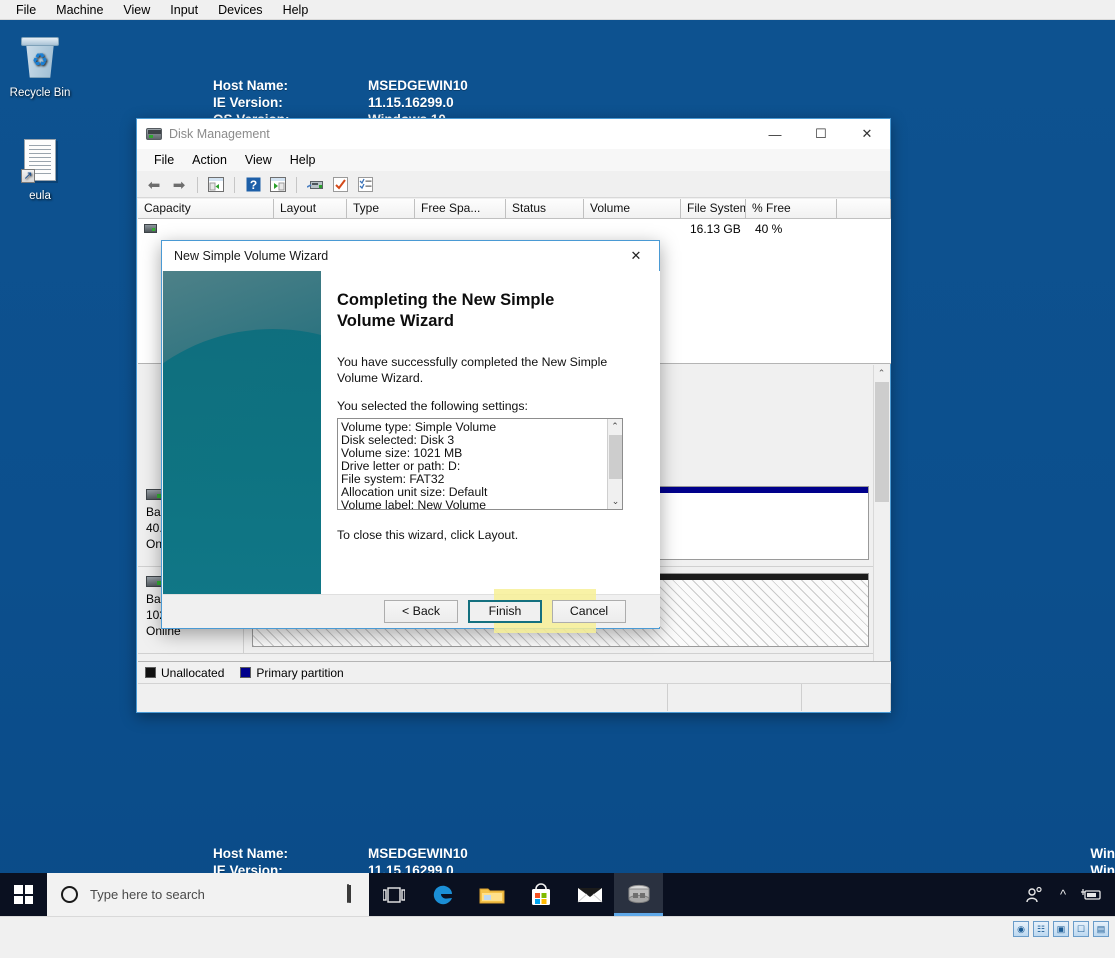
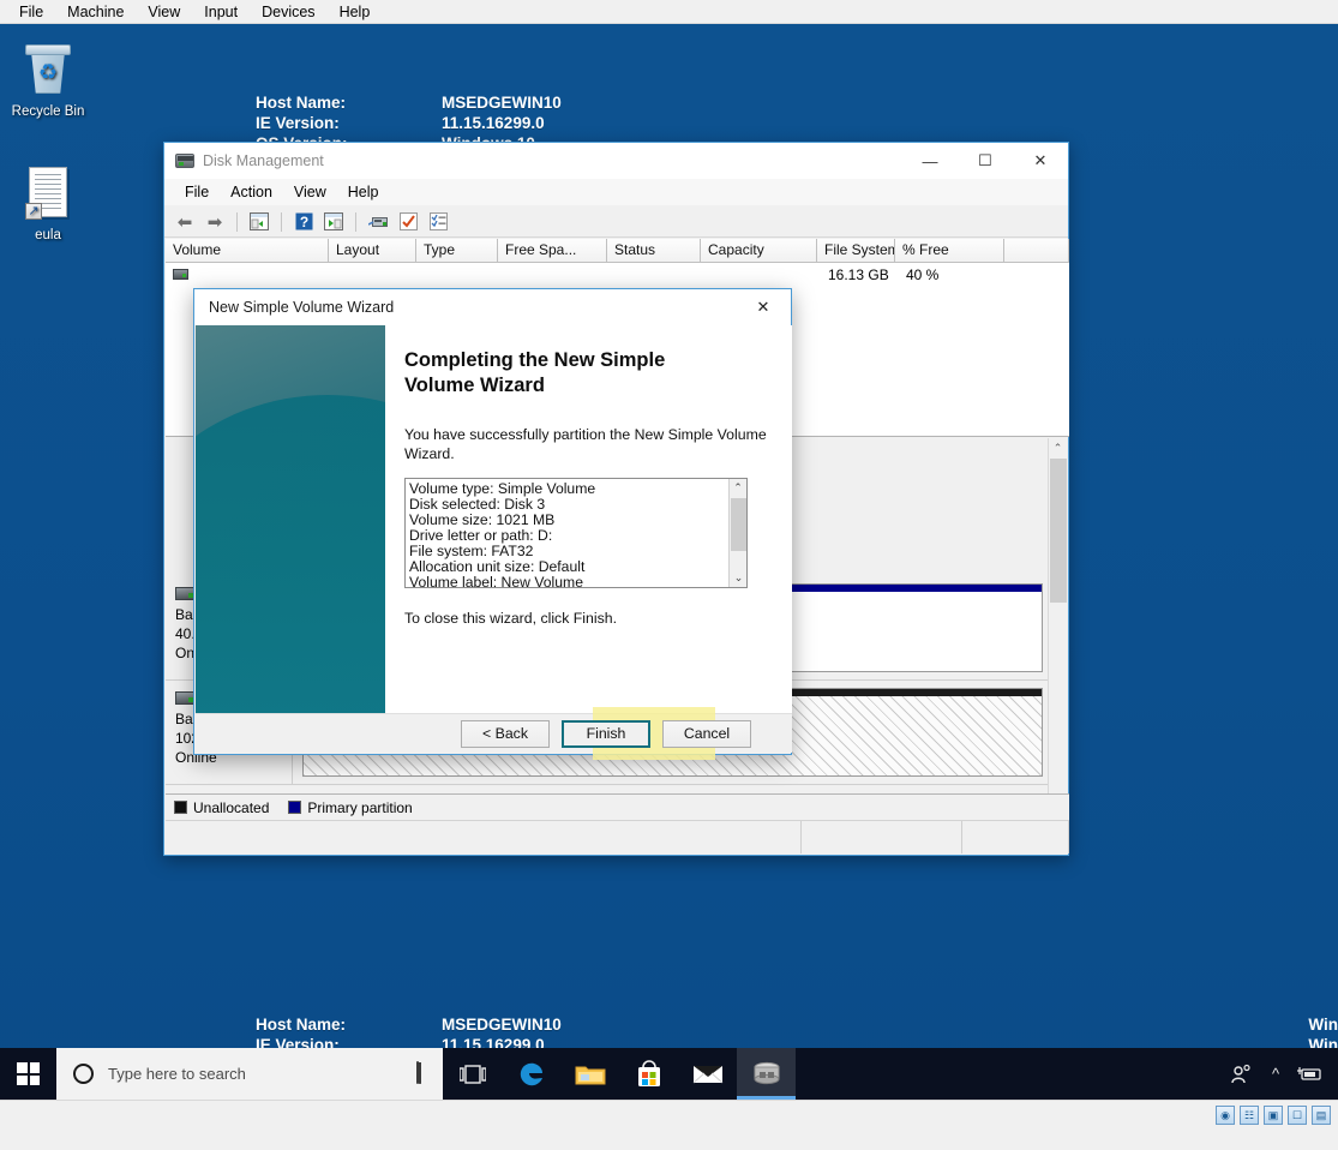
  File
  Machine
  View
  Input
  Devices
  Help
  Host Name: MSEDGEWIN10
  IE Version: 11.15.16299.0
  Host Name: MSEDGEWIN10
  IE Version: 11.15.16299.0
  Win
  Win
  ♻
  Recycle Bin
  ↗
  eula
  Disk Management
  —
  ☐
  ✕
  File
  Action
  View
  Help
  ⬅
  ➡
  ?
- Capacity
+ Volume
  Layout
  Type
  Free Spa...
  Status
- Volume
+ Capacity
  File System
  % Free
  16.13 GB
  40 %
  Ba
  On
  Ba
  Online
  ⌃
  Unallocated
  Primary partition
  New Simple Volume Wizard
  ✕
  Completing the New Simple Volume Wizard
- You have successfully completed the New Simple Volume Wizard.
+ You have successfully partition the New Simple Volume Wizard.
- You selected the following settings:
  Volume type: Simple Volume
  Disk selected: Disk 3
  Volume size: 1021 MB
  Drive letter or path: D:
  File system: FAT32
  Allocation unit size: Default
  Volume label: New Volume
  ⌃
  ⌄
- To close this wizard, click Layout.
+ To close this wizard, click Finish.
  < Back
  Finish
  Cancel
  Type here to search
  ^
  ◉
  ☷
  ▣
  ☐
  ▤
